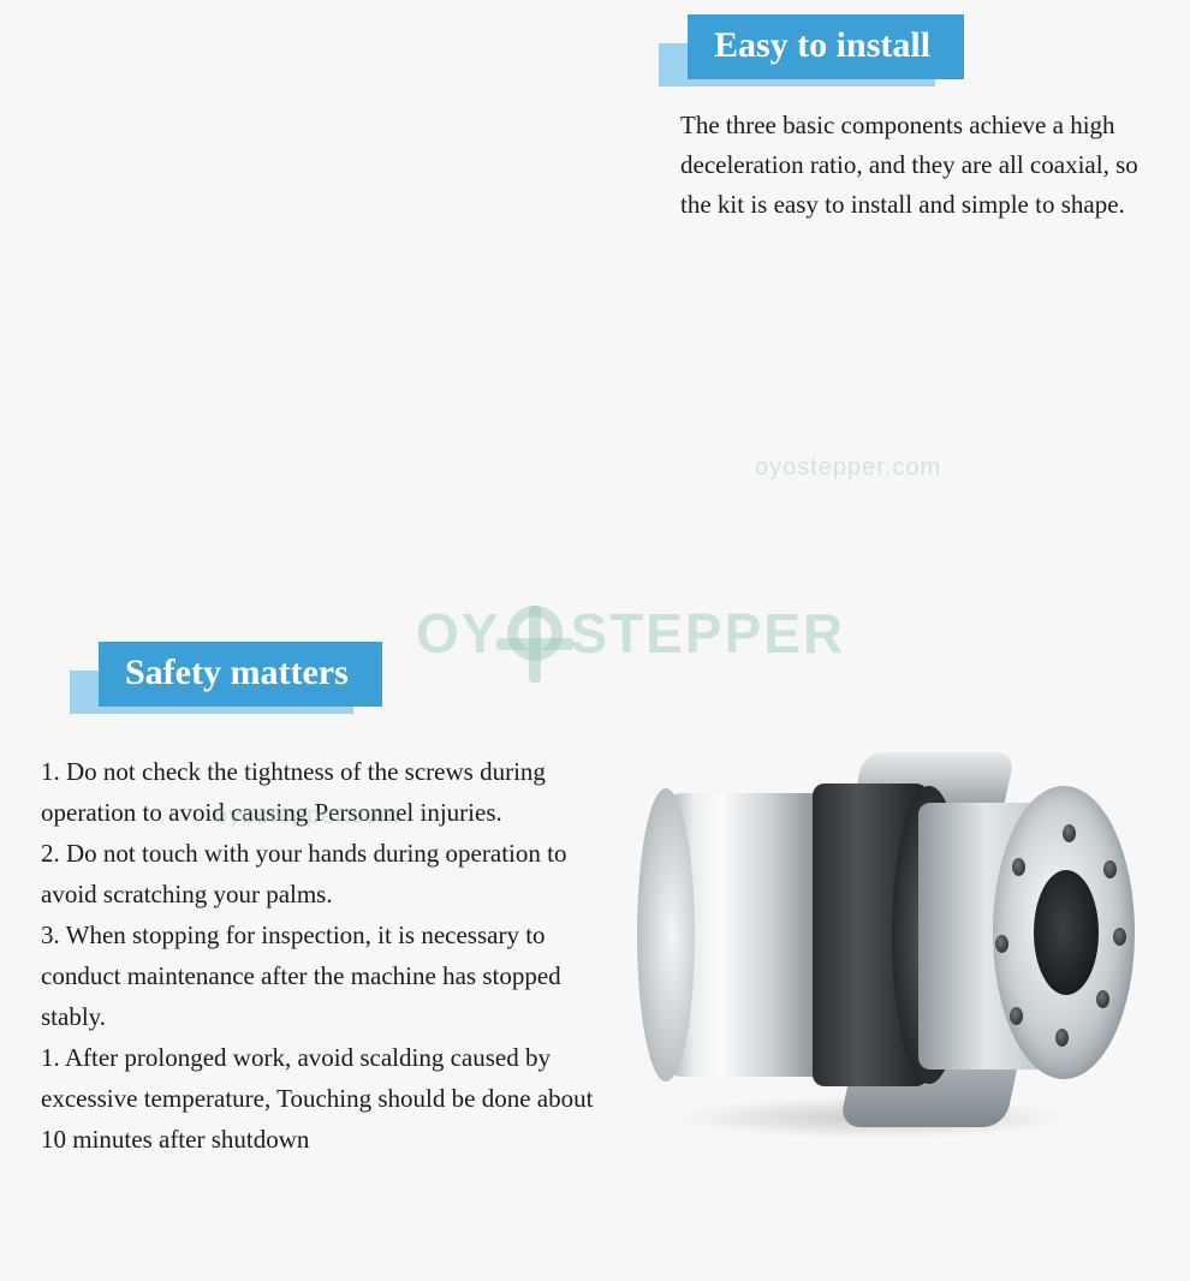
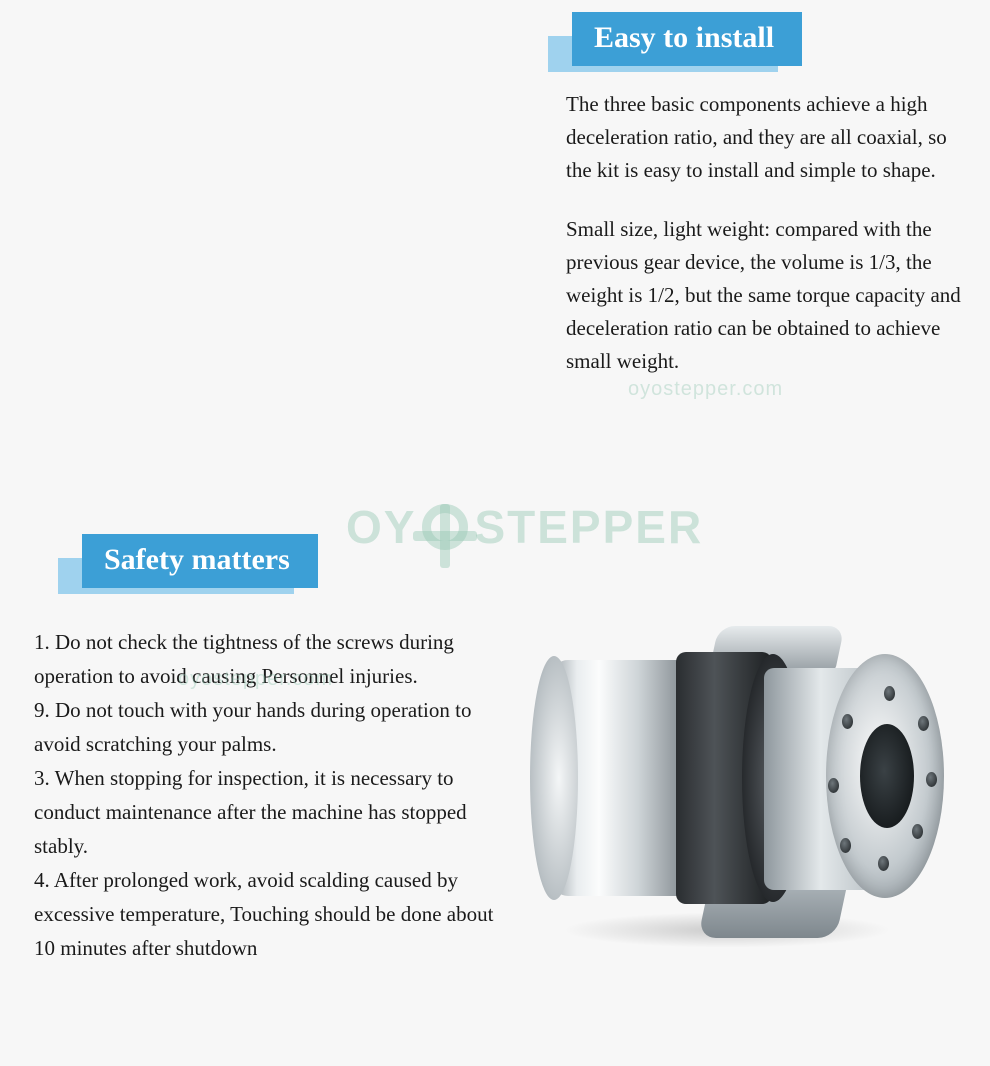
  Easy to install
  The three basic components achieve a high deceleration ratio, and they are all coaxial, so the kit is easy to install and simple to shape.
+ Small size, light weight: compared with the previous gear device, the volume is 1/3, the weight is 1/2, but the same torque capacity and deceleration ratio can be obtained to achieve small weight.
  Safety matters
  1. Do not check the tightness of the screws during operation to avoid causing Personnel injuries.
- 2. Do not touch with your hands during operation to avoid scratching your palms.
+ 9. Do not touch with your hands during operation to avoid scratching your palms.
  3. When stopping for inspection, it is necessary to conduct maintenance after the machine has stopped stably.
- 1. After prolonged work, avoid scalding caused by excessive temperature, Touching should be done about 10 minutes after shutdown
+ 4. After prolonged work, avoid scalding caused by excessive temperature, Touching should be done about 10 minutes after shutdown
  OY
  STEPPER
  oyostepper.com
  oyostepper.com
